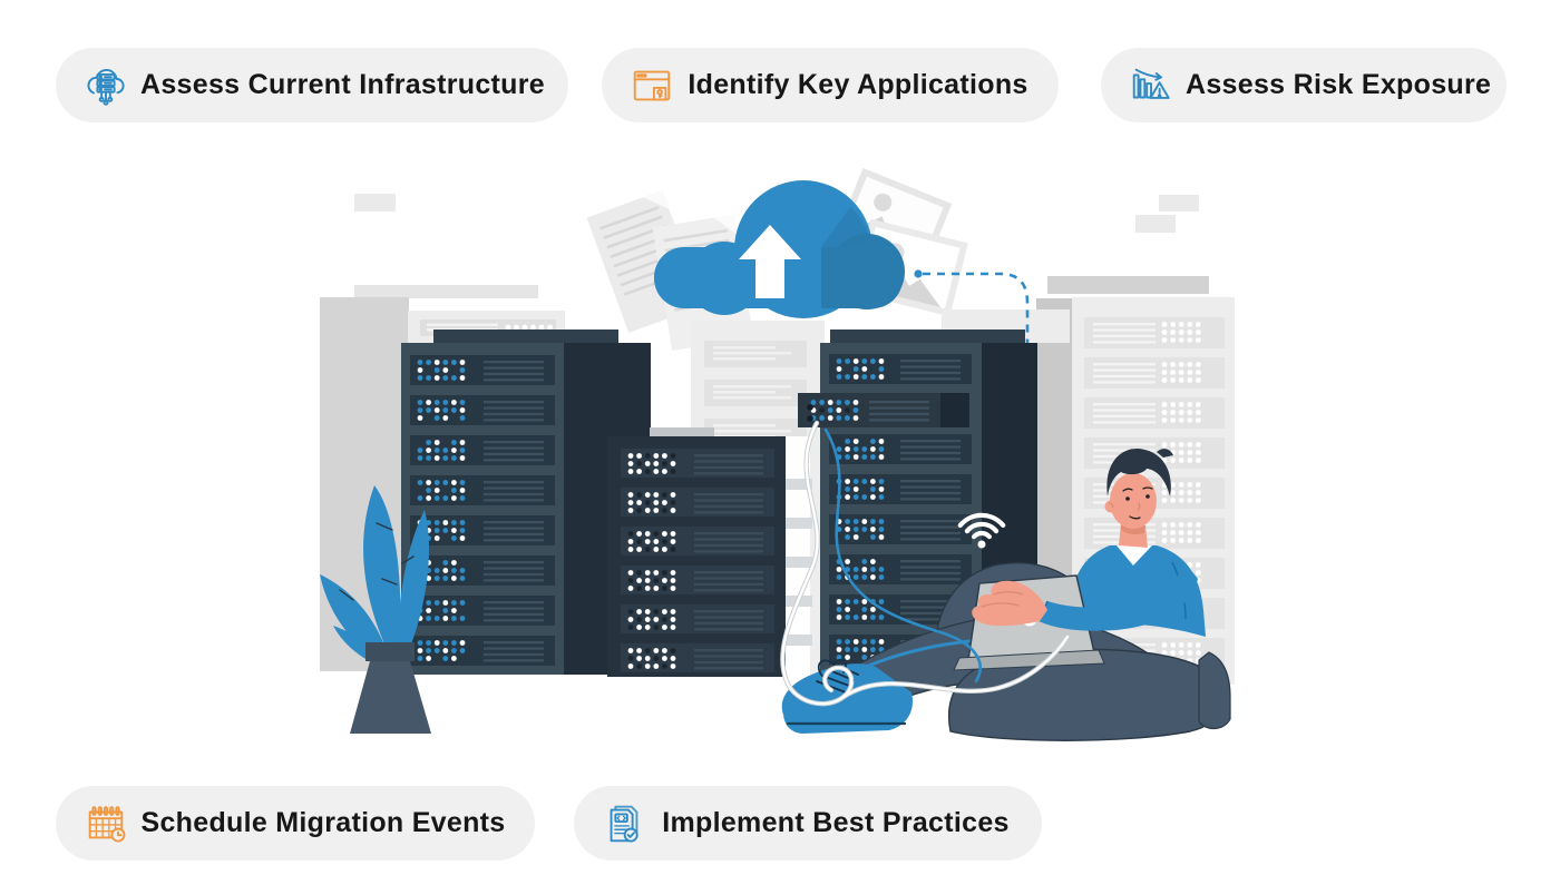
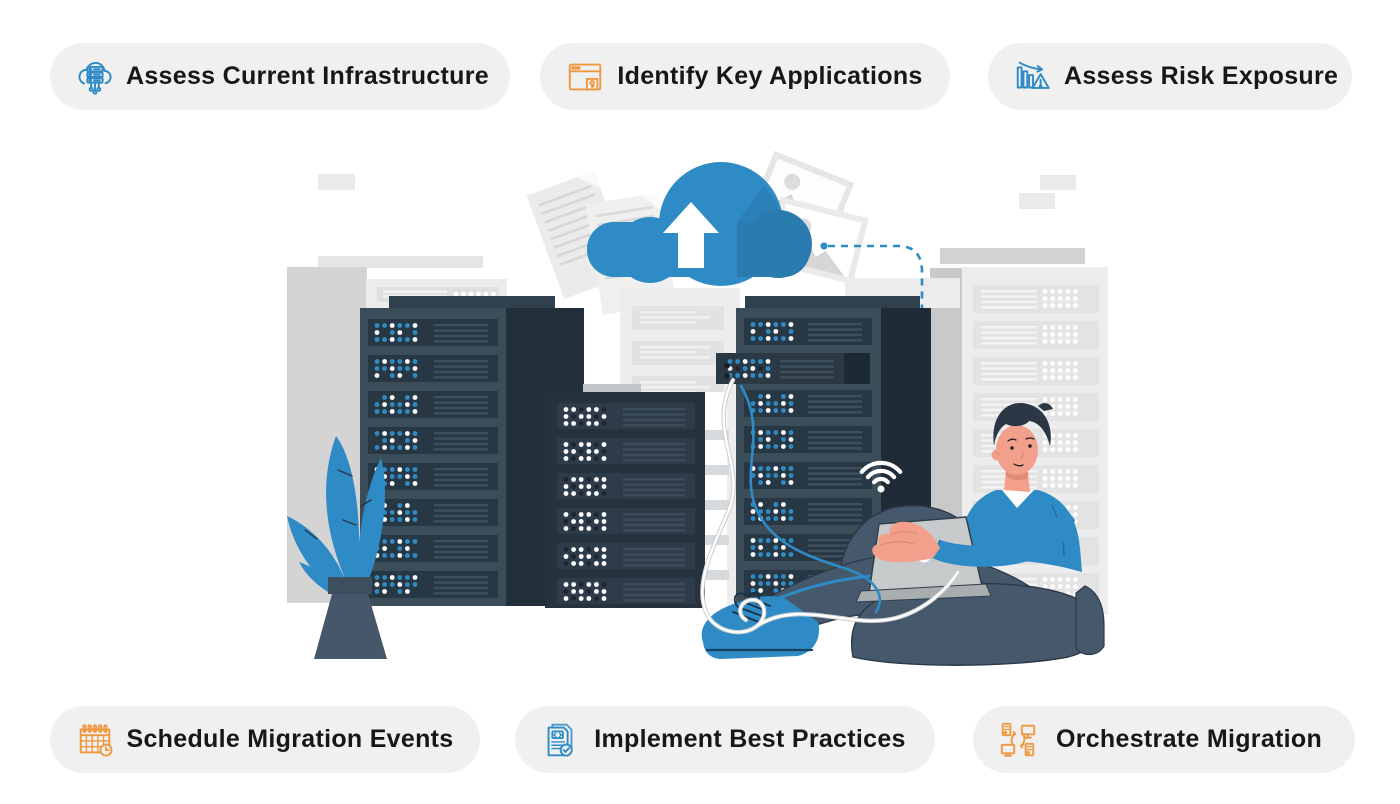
  Assess Current Infrastructure
  Identify Key Applications
  Assess Risk Exposure
  Schedule Migration Events
  Implement Best Practices
+ Orchestrate Migration
